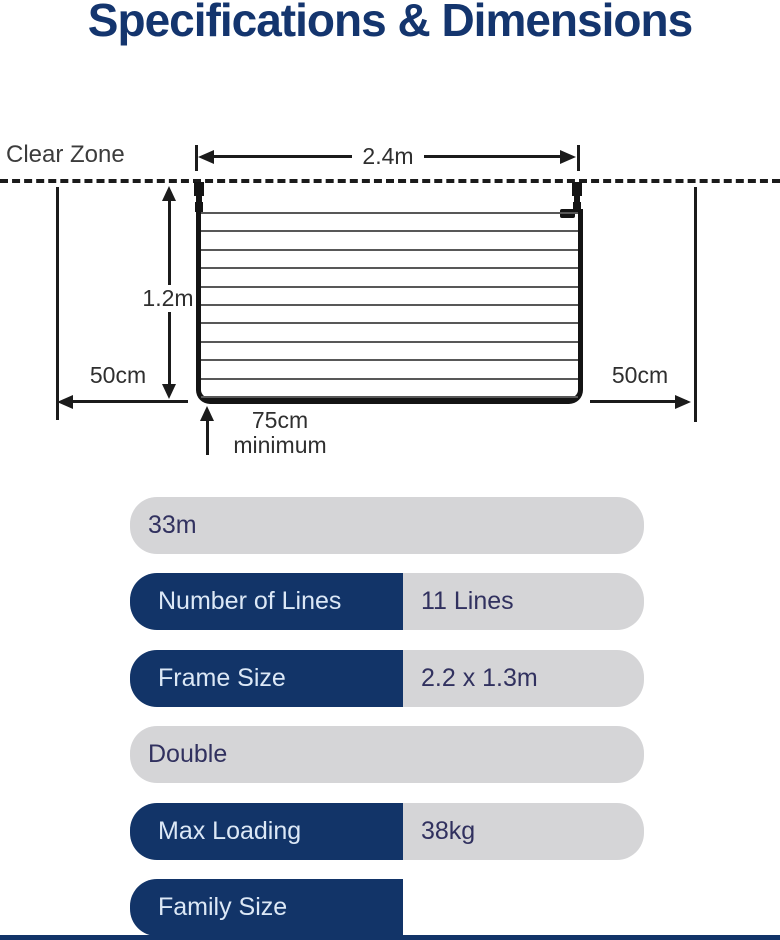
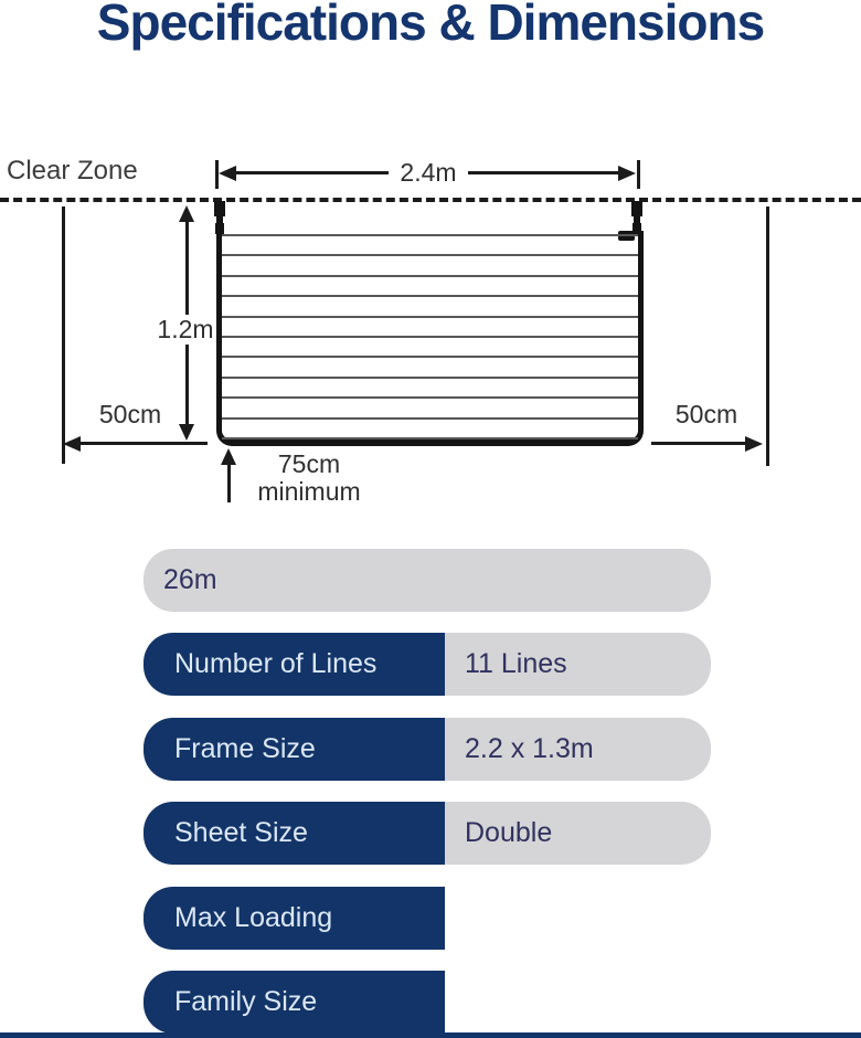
  Specifications & Dimensions
  Clear Zone
  2.4m
  1.2m
  50cm
  50cm
  75cm
  minimum
- 33m
+ 26m
  Number of Lines
  11 Lines
  Frame Size
  2.2 x 1.3m
+ Sheet Size
  Double
  Max Loading
- 38kg
  Family Size
